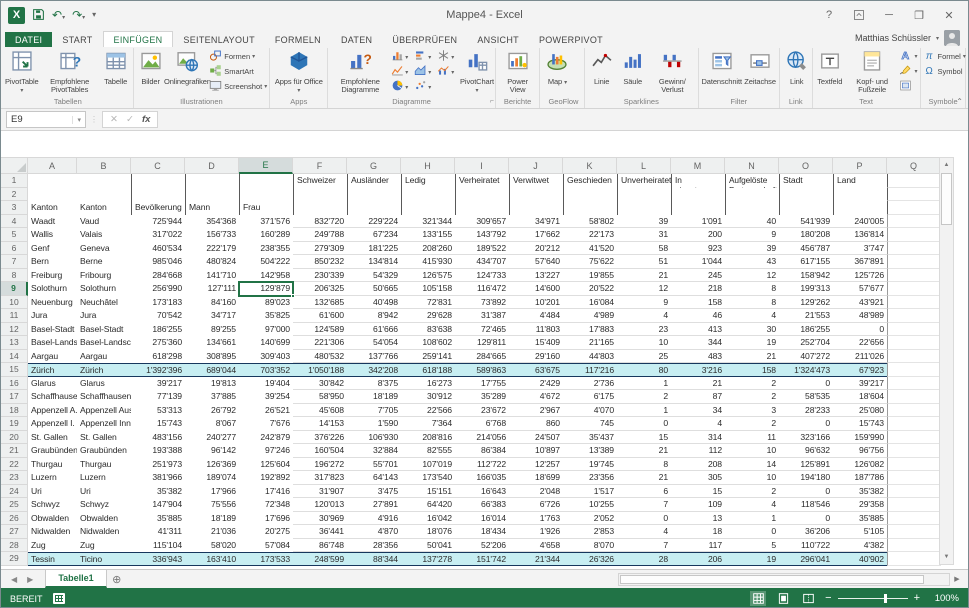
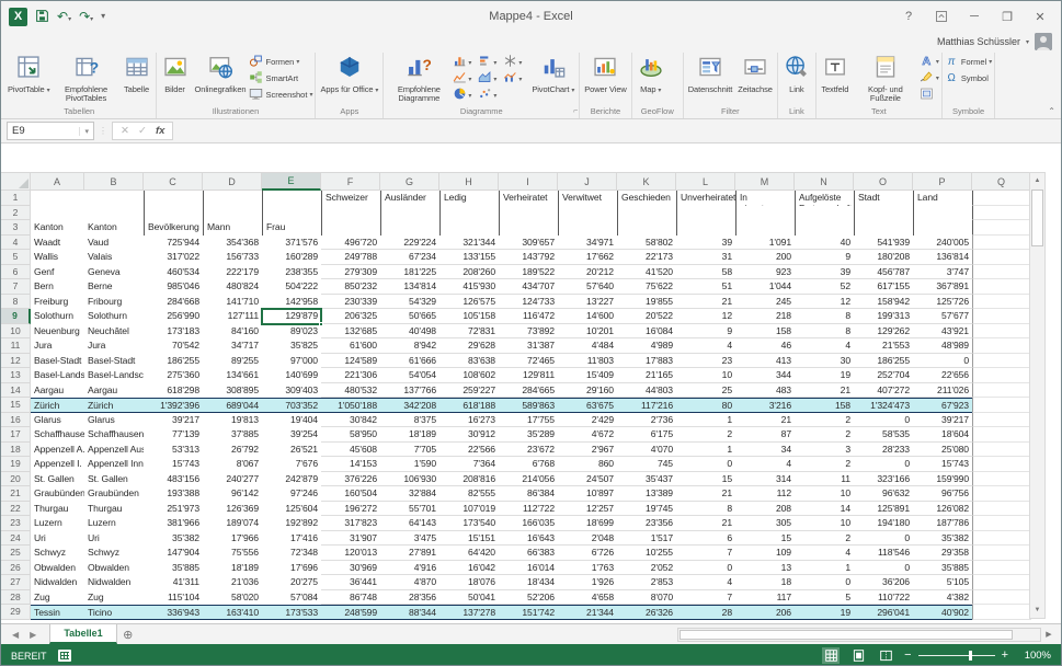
  X
  ▾
  Mappe4 - Excel
  ?
  ─
  ❐
  ✕
- DATEI
- START
- EINFÜGEN
- SEITENLAYOUT
- FORMELN
- DATEN
- ÜBERPRÜFEN
- ANSICHT
- POWERPIVOT
  Matthias Schüssler
  PivotTable
  ?
  Empfohlene PivotTables
  Tabelle
  Tabellen
  Bilder
  Onlinegrafiken
  Formen
  SmartArt
  Screenshot
  Illustrationen
  Apps für Office
  Apps
  ?
  Empfohlene Diagramme
  PivotChart
  Diagramme
  Power View
  Berichte
  Map
  GeoFlow
- Linie
- Säule
- Gewinn/ Verlust
- Sparklines
  Datenschnitt
  Zeitachse
  Filter
  Link
  Link
  Textfeld
  Kopf- und Fußzeile
  A
  Text
  π
  Formel
  Ω
  Symbol
  Symbole
  ⌃
  E9
  ✕
  ✓
  fx
  A
  B
  C
  D
  E
  F
  G
  H
  I
  J
  K
  L
  M
  N
  O
  P
  Q
  1
  Schweizer
  Ausländer
  Ledig
  Verheiratet
  Verwitwet
  Geschieden
  Unverheiratet
  Stadt
  Land
  2
  3
  Kanton
  Kanton
  Bevölkerung
  Mann
  Frau
  4
  Waadt
  Vaud
  725'944
  354'368
  371'576
- 832'720
+ 496'720
  229'224
  321'344
  309'657
  34'971
  58'802
  39
  1'091
  40
  541'939
  240'005
  5
  Wallis
  Valais
  317'022
  156'733
  160'289
  249'788
  67'234
  133'155
  143'792
  17'662
  22'173
  31
  200
  9
  180'208
  136'814
  6
  Genf
  Geneva
  460'534
  222'179
  238'355
  279'309
  181'225
  208'260
  189'522
  20'212
  41'520
  58
  923
  39
  456'787
  3'747
  7
  Bern
  Berne
  985'046
  480'824
  504'222
  850'232
  134'814
  415'930
  434'707
  57'640
  75'622
  51
  1'044
- 43
+ 52
  617'155
  367'891
  8
  Freiburg
  Fribourg
  284'668
  141'710
  142'958
  230'339
  54'329
  126'575
  124'733
  13'227
  19'855
  21
  245
  12
  158'942
  125'726
  9
  Solothurn
  Solothurn
  256'990
  127'111
  129'879
  206'325
  50'665
  105'158
  116'472
  14'600
  20'522
  12
  218
  8
  199'313
  57'677
  10
  Neuenburg
  Neuchâtel
  173'183
  84'160
  89'023
  132'685
  40'498
  72'831
  73'892
  10'201
  16'084
  9
  158
  8
  129'262
  43'921
  11
  Jura
  Jura
  70'542
  34'717
  35'825
  61'600
  8'942
  29'628
  31'387
  4'484
  4'989
  4
  46
  4
  21'553
  48'989
  12
  Basel-Stadt
  Basel-Stadt
  186'255
  89'255
  97'000
  124'589
  61'666
  83'638
  72'465
  11'803
  17'883
  23
  413
  30
  186'255
  0
  13
  Basel-Landsc
  275'360
  134'661
  140'699
  221'306
  54'054
  108'602
  129'811
  15'409
  21'165
  10
  344
  19
  252'704
  22'656
  14
  Aargau
  Aargau
  618'298
  308'895
  309'403
  480'532
  137'766
- 259'141
+ 259'227
  284'665
  29'160
  44'803
  25
  483
  21
  407'272
  211'026
  15
  Zürich
  Zürich
  1'392'396
  689'044
  703'352
  1'050'188
  342'208
  618'188
  589'863
  63'675
  117'216
  80
  3'216
  158
  1'324'473
  67'923
  16
  Glarus
  Glarus
  39'217
  19'813
  19'404
  30'842
  8'375
  16'273
  17'755
  2'429
  2'736
  1
  21
  2
  0
  39'217
  17
  Schaffhause
  Schaffhausen
  77'139
  37'885
  39'254
  58'950
  18'189
  30'912
  35'289
  4'672
  6'175
  2
  87
  2
  58'535
  18'604
  18
  Appenzell A.
  53'313
  26'792
  26'521
  45'608
  7'705
  22'566
  23'672
  2'967
  4'070
  1
  34
  3
  28'233
  25'080
  19
  Appenzell I.
  15'743
  8'067
  7'676
  14'153
  1'590
  7'364
  6'768
  860
  745
  0
  4
  2
  0
  15'743
  20
  St. Gallen
  St. Gallen
  483'156
  240'277
  242'879
  376'226
  106'930
  208'816
  214'056
  24'507
  35'437
  15
  314
  11
  323'166
  159'990
  21
  Graubünden
  Graubünden
  193'388
  96'142
  97'246
  160'504
  32'884
  82'555
  86'384
  10'897
  13'389
  21
  112
  10
  96'632
  96'756
  22
  Thurgau
  Thurgau
  251'973
  126'369
  125'604
  196'272
  55'701
  107'019
  112'722
  12'257
  19'745
  8
  208
  14
  125'891
  126'082
  23
  Luzern
  Luzern
  381'966
  189'074
  192'892
  317'823
  64'143
  173'540
  166'035
  18'699
  23'356
  21
  305
  10
  194'180
  187'786
  24
  Uri
  Uri
  35'382
  17'966
  17'416
  31'907
  3'475
  15'151
  16'643
  2'048
  1'517
  6
  15
  2
  0
  35'382
  25
  Schwyz
  Schwyz
  147'904
  75'556
  72'348
  120'013
  27'891
  64'420
  66'383
  6'726
  10'255
  7
  109
  4
  118'546
  29'358
  26
  Obwalden
  Obwalden
  35'885
  18'189
  17'696
  30'969
  4'916
  16'042
  16'014
  1'763
  2'052
  0
  13
  1
  0
  35'885
  27
  Nidwalden
  Nidwalden
  41'311
  21'036
  20'275
  36'441
  4'870
  18'076
  18'434
  1'926
  2'853
  4
  18
  0
  36'206
  5'105
  28
  Zug
  Zug
  115'104
  58'020
  57'084
  86'748
  28'356
  50'041
  52'206
  4'658
  8'070
  7
  117
  5
  110'722
  4'382
  29
  Tessin
  Ticino
  336'943
  163'410
  173'533
  248'599
  88'344
  137'278
  151'742
  21'344
  26'326
  28
  206
  19
  296'041
  40'902
  ◀
  ▶
  Tabelle1
  ⊕
  BEREIT
  −
  +
  100%
